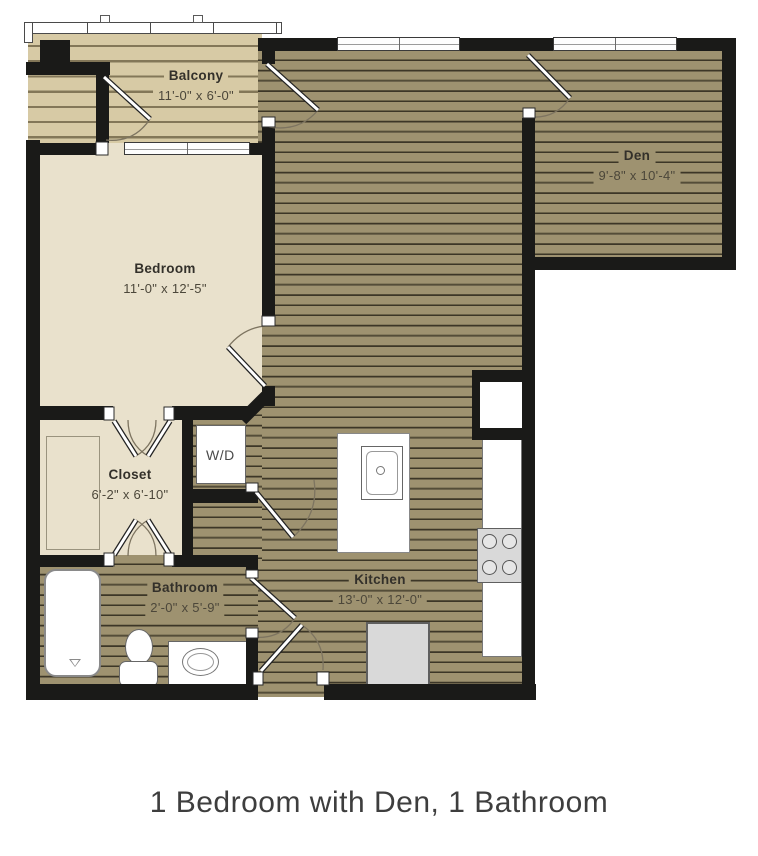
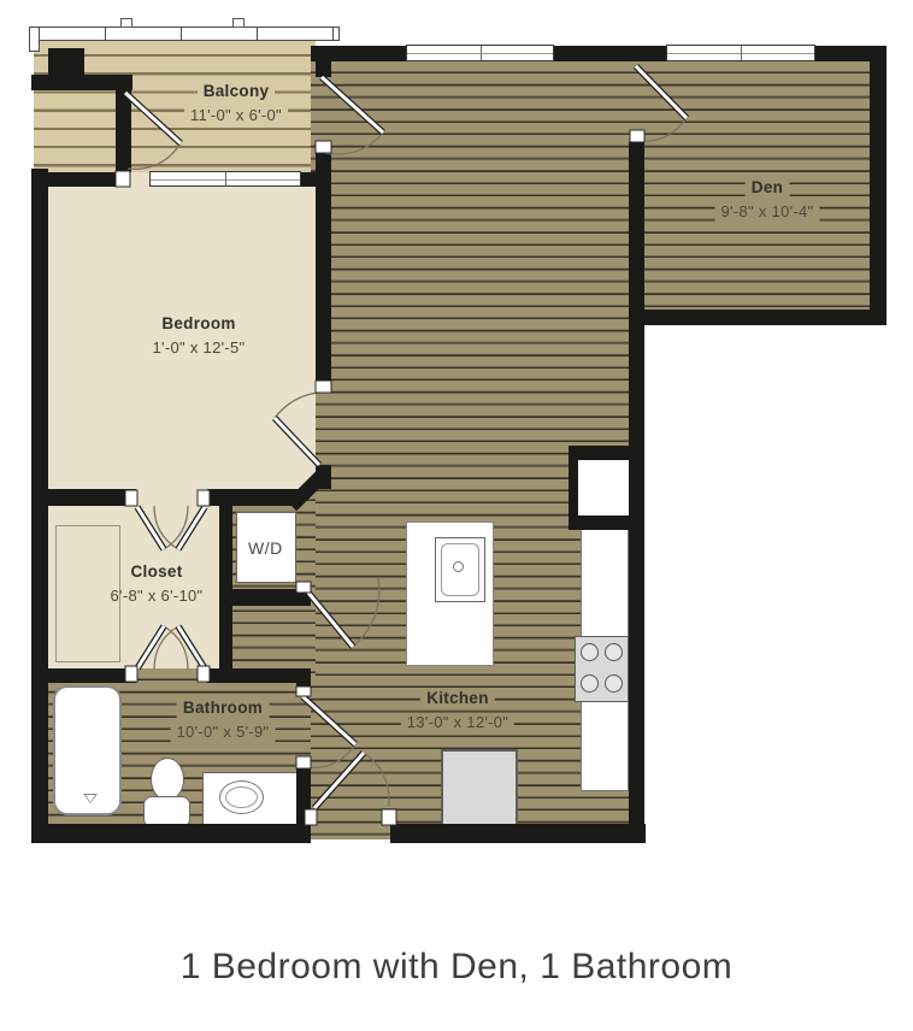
  Balcony
  11'-0" x 6'-0"
  Den
  9'-8" x 10'-4"
  Bedroom
- 11'-0" x 12'-5"
+ 1'-0" x 12'-5"
  Closet
- 6'-2" x 6'-10"
+ 6'-8" x 6'-10"
  W/D
  Bathroom
- 2'-0" x 5'-9"
+ 10'-0" x 5'-9"
  Kitchen
  13'-0" x 12'-0"
  1 Bedroom with Den, 1 Bathroom
